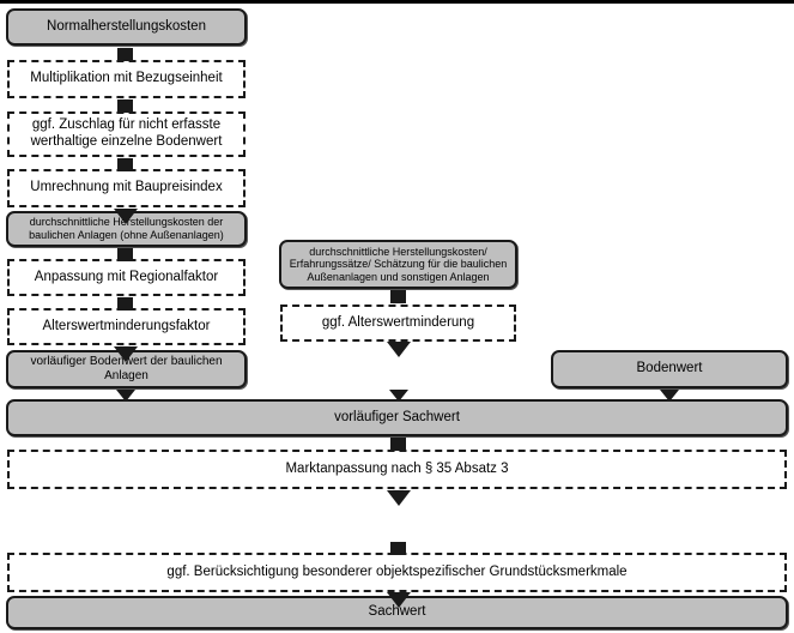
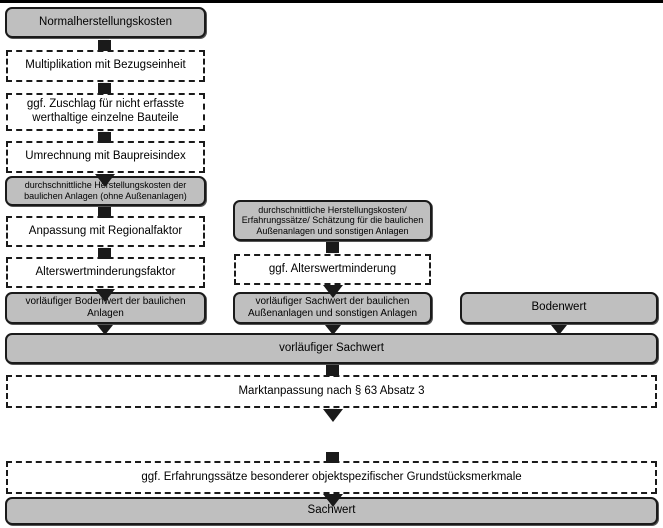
  Normalherstellungskosten
  Multiplikation mit Bezugseinheit
- ggf. Zuschlag für nicht erfasste werthaltige einzelne Bodenwert
+ ggf. Zuschlag für nicht erfasste werthaltige einzelne Bauteile
  Umrechnung mit Baupreisindex
  durchschnittliche Herstellungskosten der baulichen Anlagen (ohne Außenanlagen)
  Anpassung mit Regionalfaktor
  Alterswertminderungsfaktor
  vorläufiger Bodenwert der baulichen Anlagen
  durchschnittliche Herstellungskosten/ Erfahrungssätze/ Schätzung für die baulichen Außenanlagen und sonstigen Anlagen
  ggf. Alterswertminderung
+ vorläufiger Sachwert der baulichen Außenanlagen und sonstigen Anlagen
  Bodenwert
  vorläufiger Sachwert
- Marktanpassung nach § 35 Absatz 3
+ Marktanpassung nach § 63 Absatz 3
- ggf. Berücksichtigung besonderer objektspezifischer Grundstücksmerkmale
+ ggf. Erfahrungssätze besonderer objektspezifischer Grundstücksmerkmale
  Sachwert
